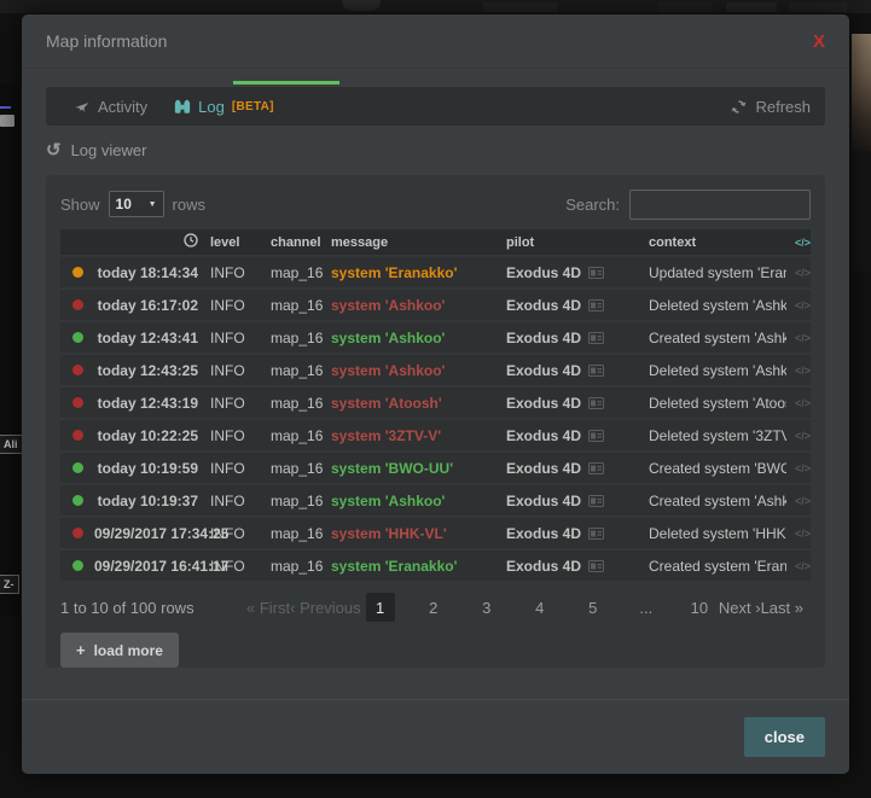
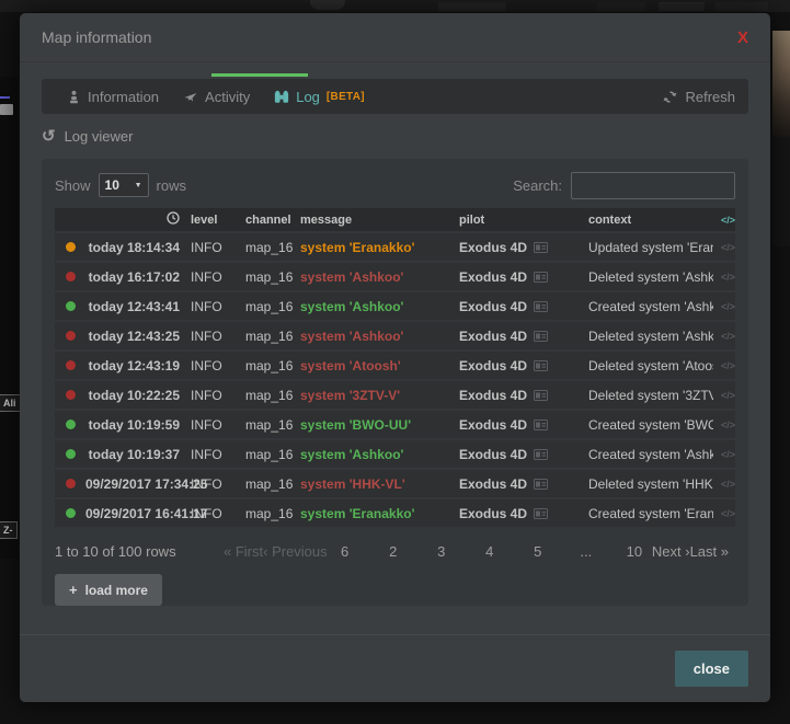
  Ali
  Z-
  Map information
  X
+ Information
  Activity
  Log
  [BETA]
  Refresh
  ↺
  Log viewer
  Show
  10
  rows
  Search:
  level
  channel
  message
  pilot
  context
  </>
  today 18:14:34
  INFO
  map_16
  system 'Eranakko'
  Exodus 4D
  Updated system 'Era
  </>
  today 16:17:02
  INFO
  map_16
  system 'Ashkoo'
  Exodus 4D
  Deleted system 'Ashk
  </>
  today 12:43:41
  INFO
  map_16
  system 'Ashkoo'
  Exodus 4D
  Created system 'Ashk
  </>
  today 12:43:25
  INFO
  map_16
  system 'Ashkoo'
  Exodus 4D
  Deleted system 'Ashk
  </>
  today 12:43:19
  INFO
  map_16
  system 'Atoosh'
  Exodus 4D
  Deleted system 'Atoo
  </>
  today 10:22:25
  INFO
  map_16
  system '3ZTV-V'
  Exodus 4D
  Deleted system '3ZTV
  </>
  today 10:19:59
  INFO
  map_16
  system 'BWO-UU'
  Exodus 4D
  Created system 'BWO
  </>
  today 10:19:37
  INFO
  map_16
  system 'Ashkoo'
  Exodus 4D
  Created system 'Ashk
  </>
  09/29/2017 17:34
  INFO
  map_16
  system 'HHK-VL'
  Exodus 4D
  Deleted system 'HHK
  </>
  09/29/2017 16:41
  INFO
  map_16
  system 'Eranakko'
  Exodus 4D
  Created system 'Eran
  </>
  1 to 10 of 100 rows
  « First
  ‹ Previous
- 1
+ 6
  2
  3
  4
  5
  ...
  10
  Next ›
  Last »
  +
  load more
  close
